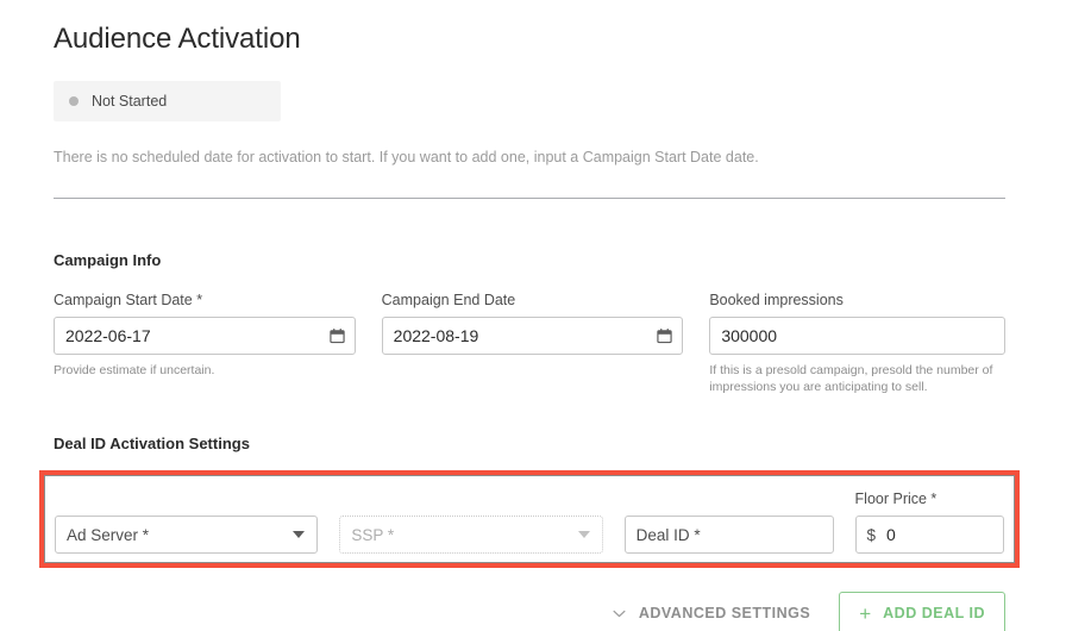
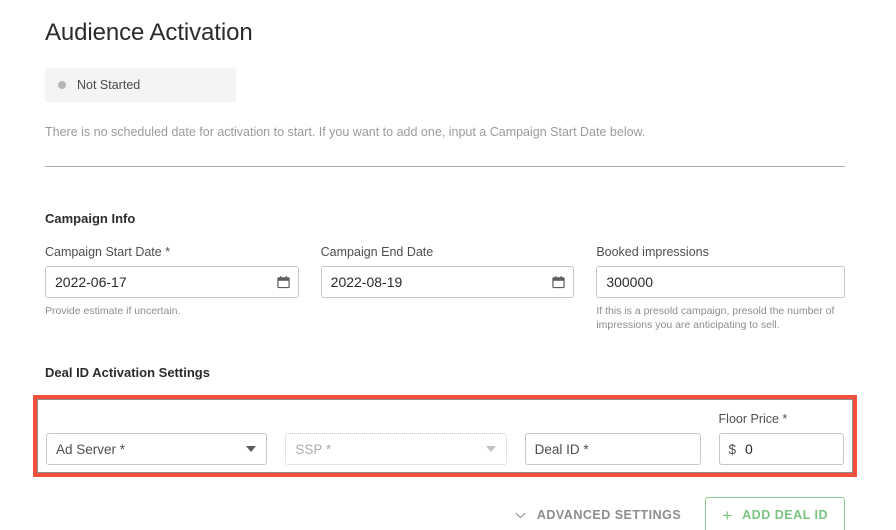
  Audience Activation
  Not Started
- There is no scheduled date for activation to start. If you want to add one, input a Campaign Start Date date.
+ There is no scheduled date for activation to start. If you want to add one, input a Campaign Start Date below.
  Campaign Info
  Campaign Start Date *
  2022-06-17
  Provide estimate if uncertain.
  Campaign End Date
  2022-08-19
  Booked impressions
  300000
  If this is a presold campaign, presold the number of impressions you are anticipating to sell.
  Deal ID Activation Settings
  Ad Server *
  SSP *
  Deal ID *
  Floor Price *
  $
  0
  ADVANCED SETTINGS
  +
  ADD DEAL ID
